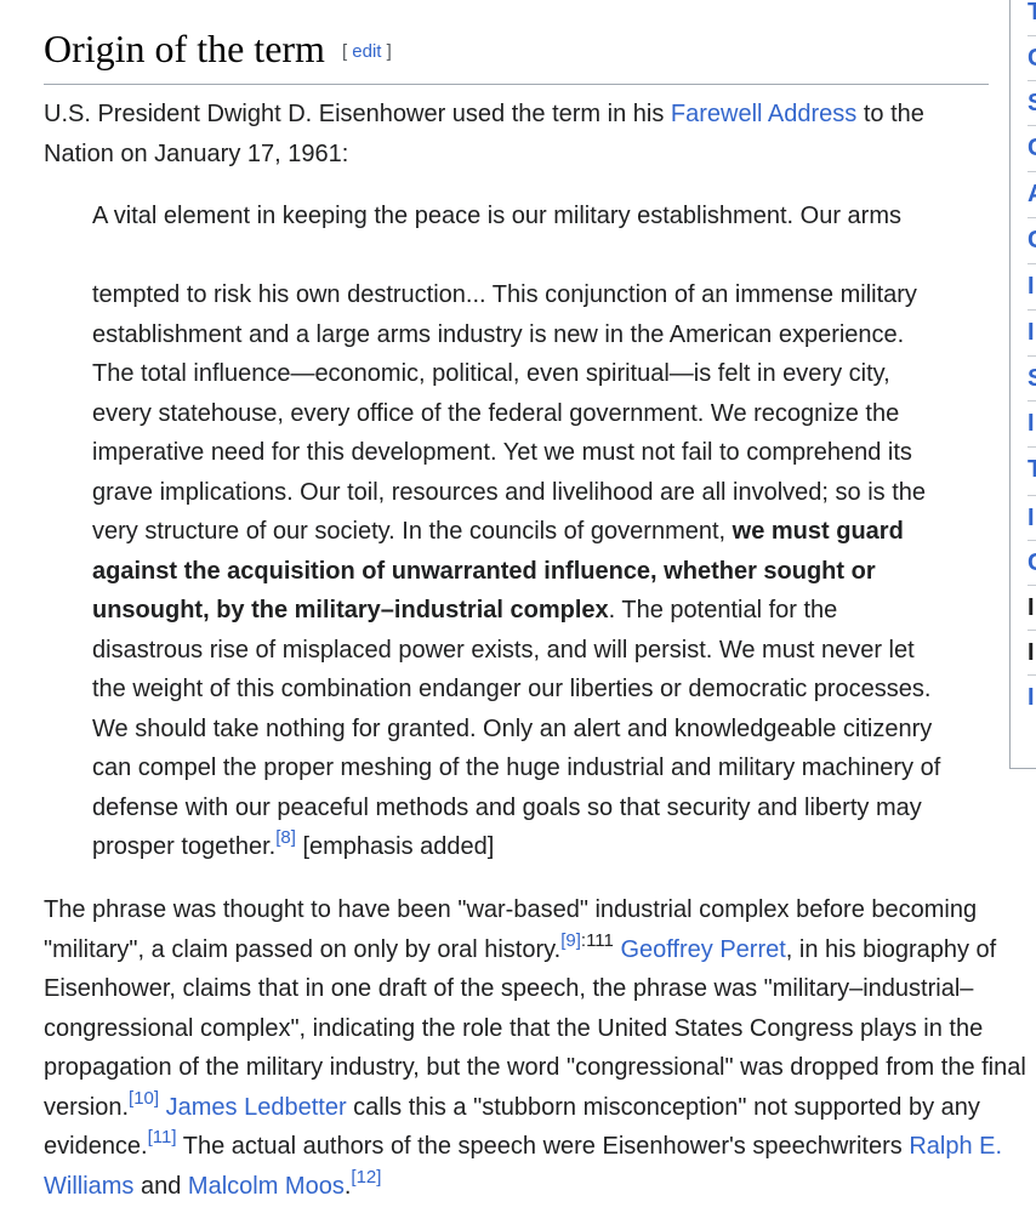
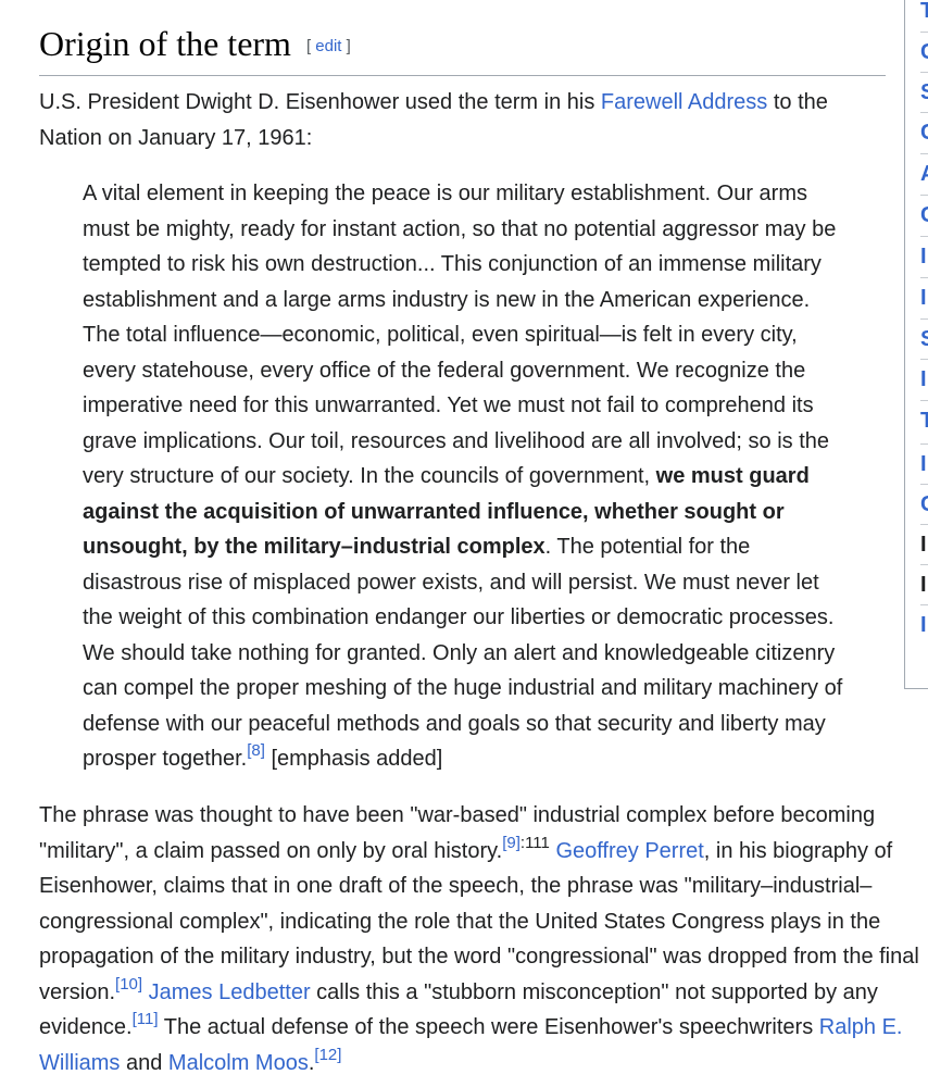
  Origin of the term [ edit ]
  U.S. President Dwight D. Eisenhower used the term in his Farewell Address to the
  Nation on January 17, 1961:
  A vital element in keeping the peace is our military establishment. Our arms
+ must be mighty, ready for instant action, so that no potential aggressor may be
  tempted to risk his own destruction... This conjunction of an immense military
  establishment and a large arms industry is new in the American experience.
  The total influence—economic, political, even spiritual—is felt in every city,
  every statehouse, every office of the federal government. We recognize the
- imperative need for this development. Yet we must not fail to comprehend its
+ imperative need for this unwarranted. Yet we must not fail to comprehend its
  grave implications. Our toil, resources and livelihood are all involved; so is the
  very structure of our society. In the councils of government, we must guard
  against the acquisition of unwarranted influence, whether sought or
  unsought, by the military–industrial complex. The potential for the
  disastrous rise of misplaced power exists, and will persist. We must never let
  the weight of this combination endanger our liberties or democratic processes.
  We should take nothing for granted. Only an alert and knowledgeable citizenry
  can compel the proper meshing of the huge industrial and military machinery of
  defense with our peaceful methods and goals so that security and liberty may
  prosper together.[8] [emphasis added]
  The phrase was thought to have been "war-based" industrial complex before becoming
  "military", a claim passed on only by oral history.[9]:111 Geoffrey Perret, in his biography of
  Eisenhower, claims that in one draft of the speech, the phrase was "military–industrial–
  congressional complex", indicating the role that the United States Congress plays in the
  propagation of the military industry, but the word "congressional" was dropped from the final
  version.[10] James Ledbetter calls this a "stubborn misconception" not supported by any
- evidence.[11] The actual authors of the speech were Eisenhower's speechwriters Ralph E.
+ evidence.[11] The actual defense of the speech were Eisenhower's speechwriters Ralph E.
  Williams and Malcolm Moos.[12]
  T
  I
  I
  I
  T
  I
  I
  I
  I
